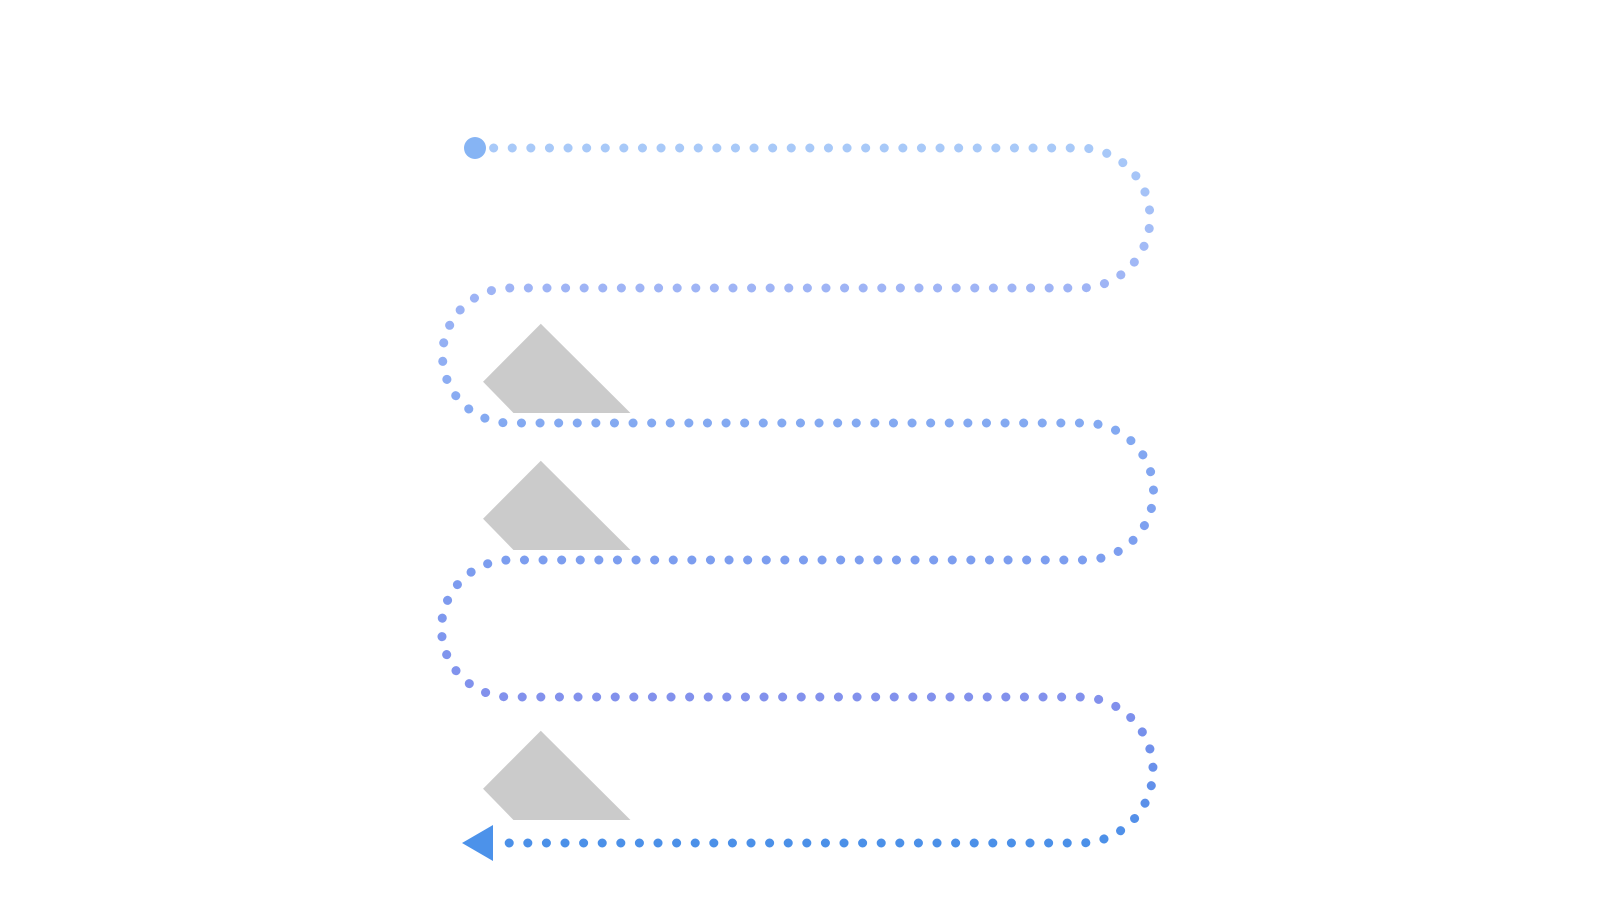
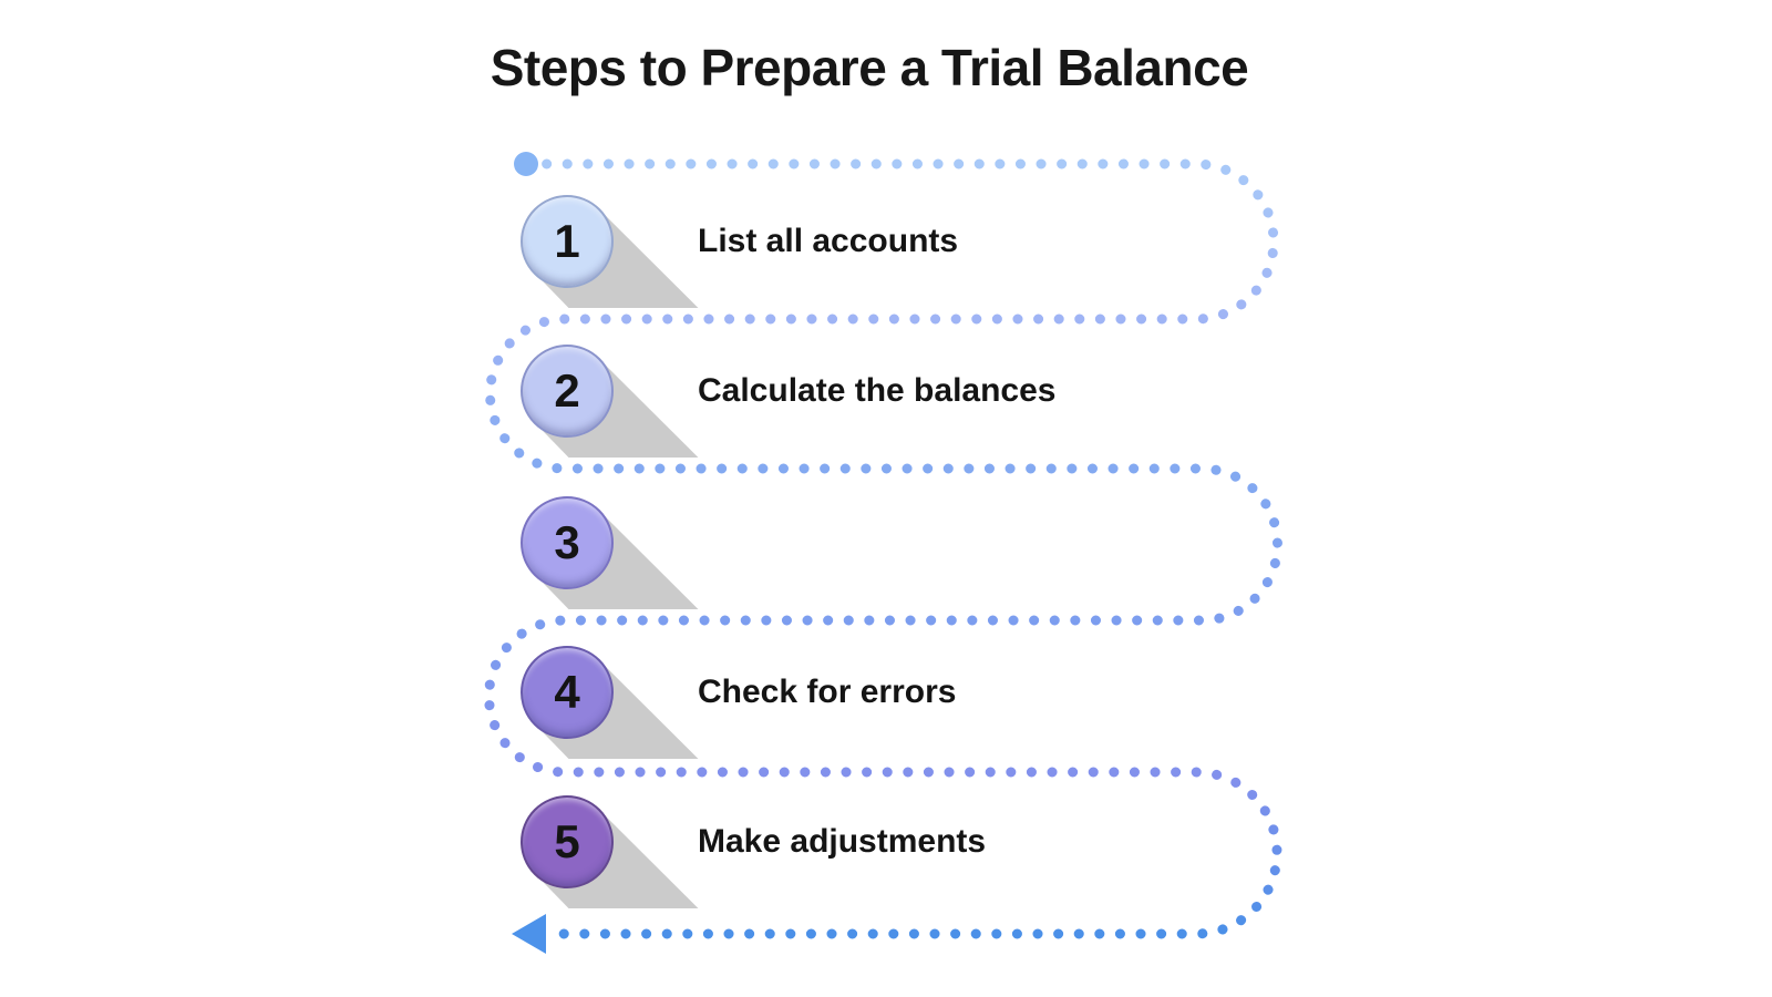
+ Steps to Prepare a Trial Balance
+ 1
+ List all accounts
+ 2
+ Calculate the balances
+ 3
+ 4
+ Check for errors
+ 5
+ Make adjustments
